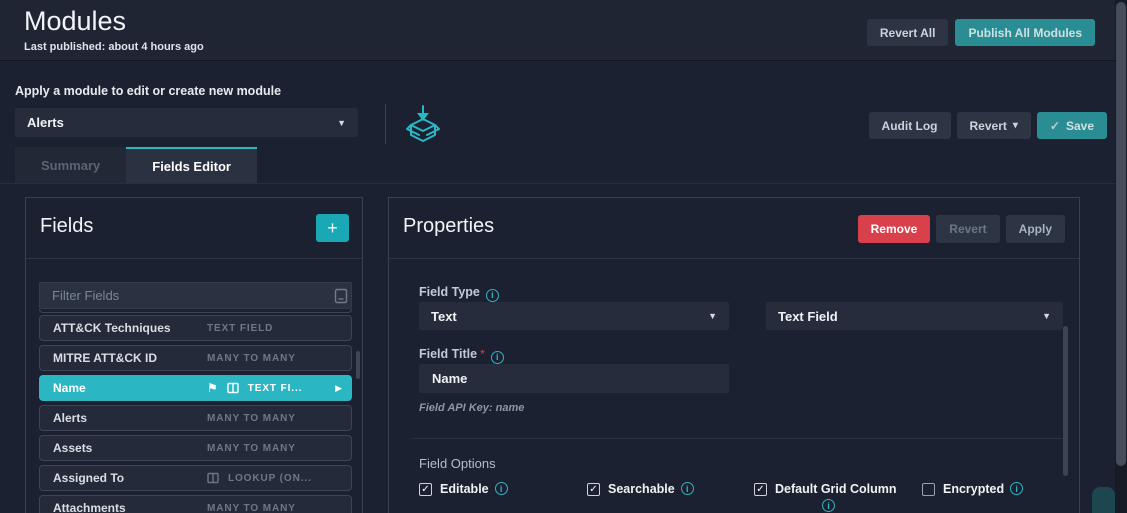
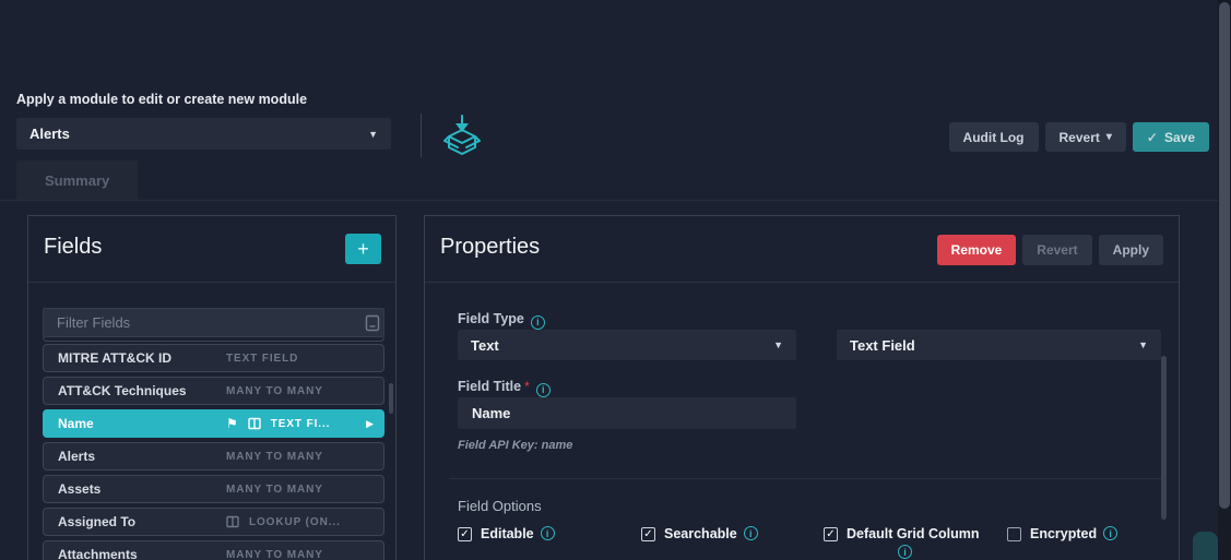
- Modules
- Last published: about 4 hours ago
- Revert All
- Publish All Modules
  Apply a module to edit or create new module
  Alerts
  ▼
  Audit Log
  Revert
  ▾
  ✓
  Save
  Summary
- Fields Editor
  Fields
  +
  Filter Fields
- ATT&CK Techniques
+ MITRE ATT&CK ID
  TEXT FIELD
- MITRE ATT&CK ID
+ ATT&CK Techniques
  MANY TO MANY
  Name
  ⚑
  TEXT FI...
  ▶
  Alerts
  MANY TO MANY
  Assets
  MANY TO MANY
  Assigned To
  LOOKUP (ON...
  Attachments
  MANY TO MANY
  Properties
  Remove
  Revert
  Apply
  Field Type i
  Text
  ▼
  Text Field
  ▼
  Field Title * i
  Name
  Field API Key: name
  Field Options
  ✓
  Editable
  i
  ✓
  Searchable
  i
  ✓
  Default Grid Column
  i
  Encrypted
  i
